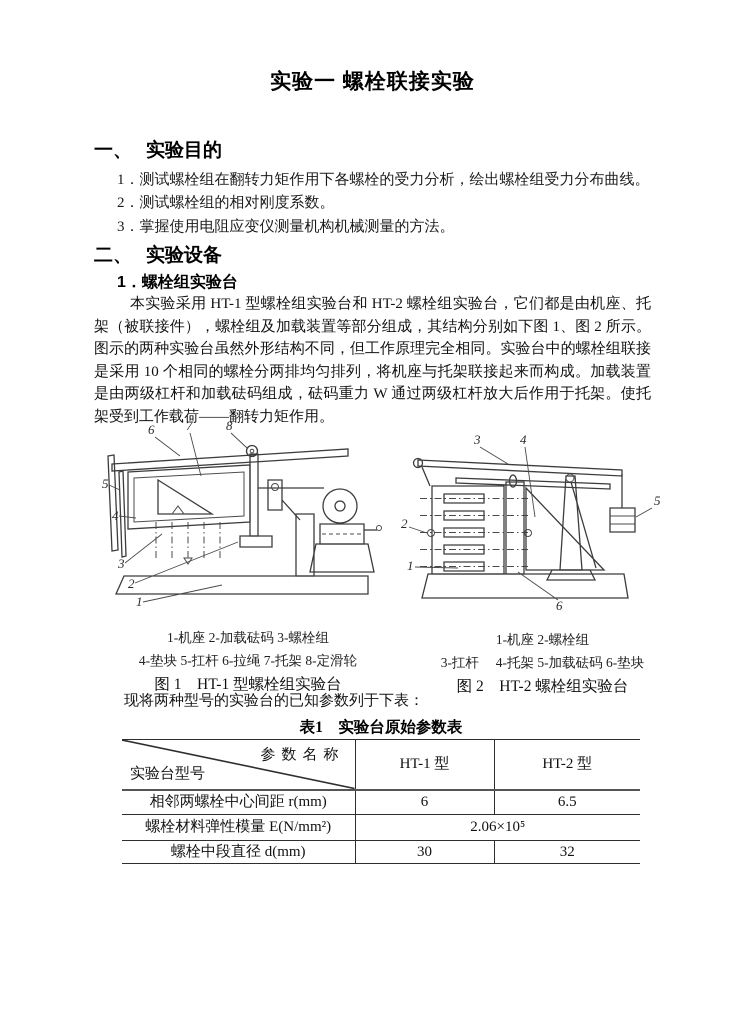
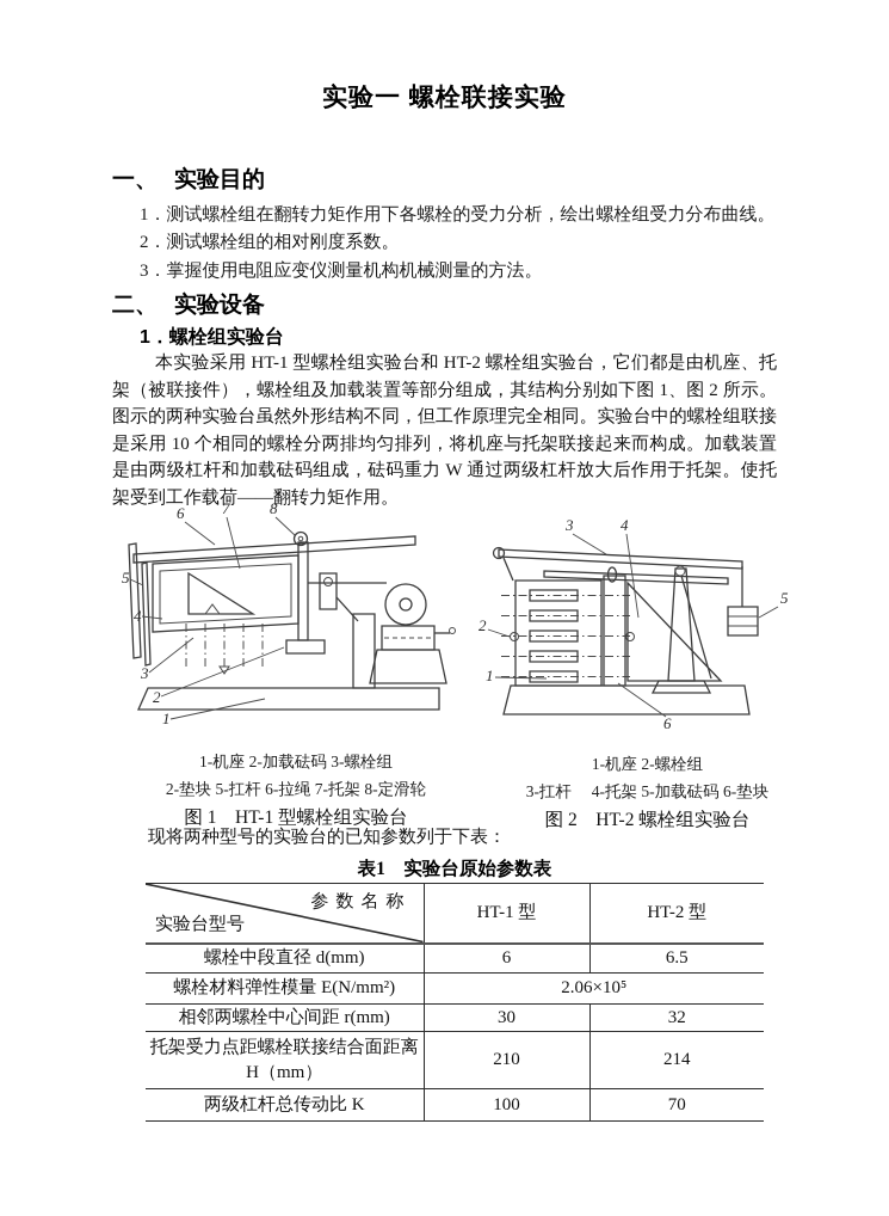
  实验一 螺栓联接实验
  一、 实验目的
  1．测试螺栓组在翻转力矩作用下各螺栓的受力分析，绘出螺栓组受力分布曲线。
  2．测试螺栓组的相对刚度系数。
  3．掌握使用电阻应变仪测量机构机械测量的方法。
  二、 实验设备
  1．螺栓组实验台
  本实验采用 HT-1 型螺栓组实验台和 HT-2 螺栓组实验台，它们都是由机座、托架（被联接件），螺栓组及加载装置等部分组成，其结构分别如下图 1、图 2 所示。图示的两种实验台虽然外形结构不同，但工作原理完全相同。实验台中的螺栓组联接是采用 10 个相同的螺栓分两排均匀排列，将机座与托架联接起来而构成。加载装置是由两级杠杆和加载砝码组成，砝码重力 W 通过两级杠杆放大后作用于托架。使托架受到工作载荷——翻转力矩作用。
  6
  7
  8
  5
  4
  3
  2
  1
  3
  4
  5
  2
  1
  6
  1-机座 2-加载砝码 3-螺栓组
- 4-垫块 5-扛杆 6-拉绳 7-托架 8-定滑轮
+ 2-垫块 5-扛杆 6-拉绳 7-托架 8-定滑轮
  图 1 HT-1 型螺栓组实验台
  1-机座 2-螺栓组
  3-扛杆 4-托架 5-加载砝码 6-垫块
  图 2 HT-2 螺栓组实验台
  现将两种型号的实验台的已知参数列于下表：
  表1 实验台原始参数表
  参数名称 实验台型号	HT-1 型	HT-2 型
- 相邻两螺栓中心间距 r(mm)	6	6.5
+ 螺栓中段直径 d(mm)	6	6.5
  螺栓材料弹性模量 E(N/mm²)	2.06×10⁵
- 螺栓中段直径 d(mm)	30	32
+ 相邻两螺栓中心间距 r(mm)	30	32
+ 托架受力点距螺栓联接结合面距离 H（mm）	210	214
+ 两级杠杆总传动比 K	100	70
